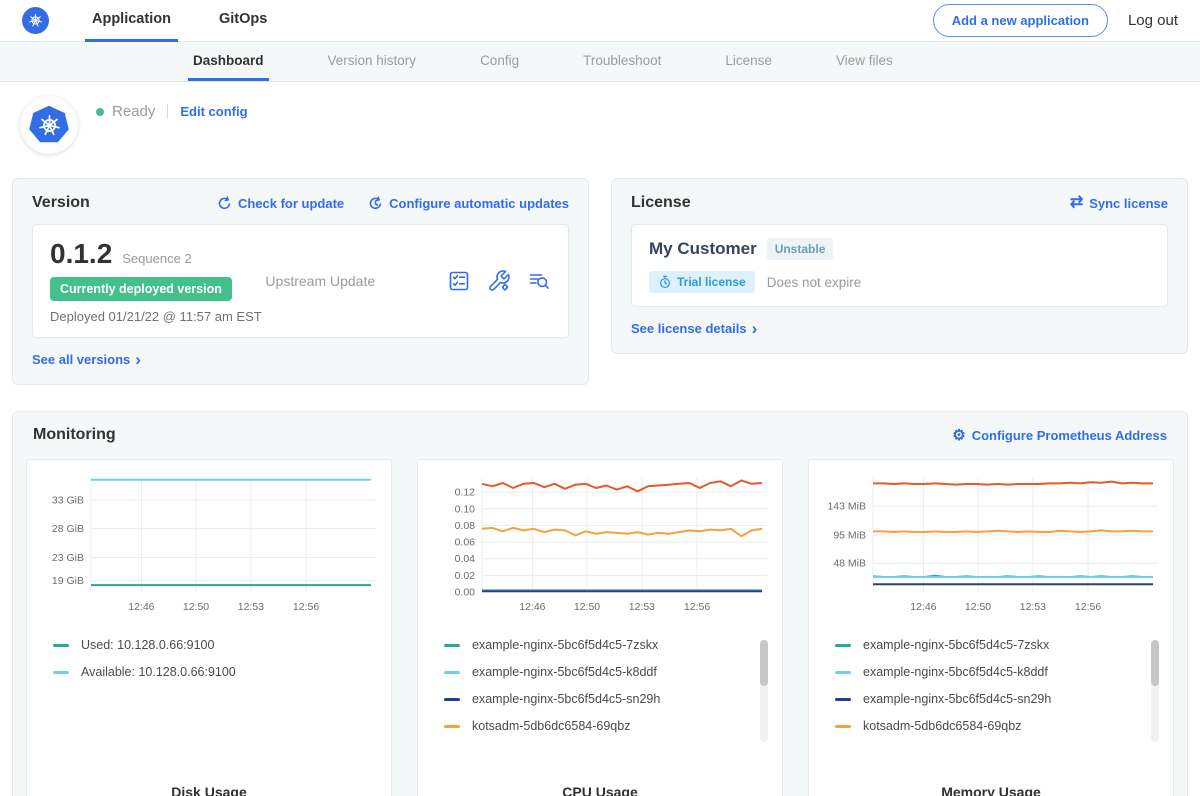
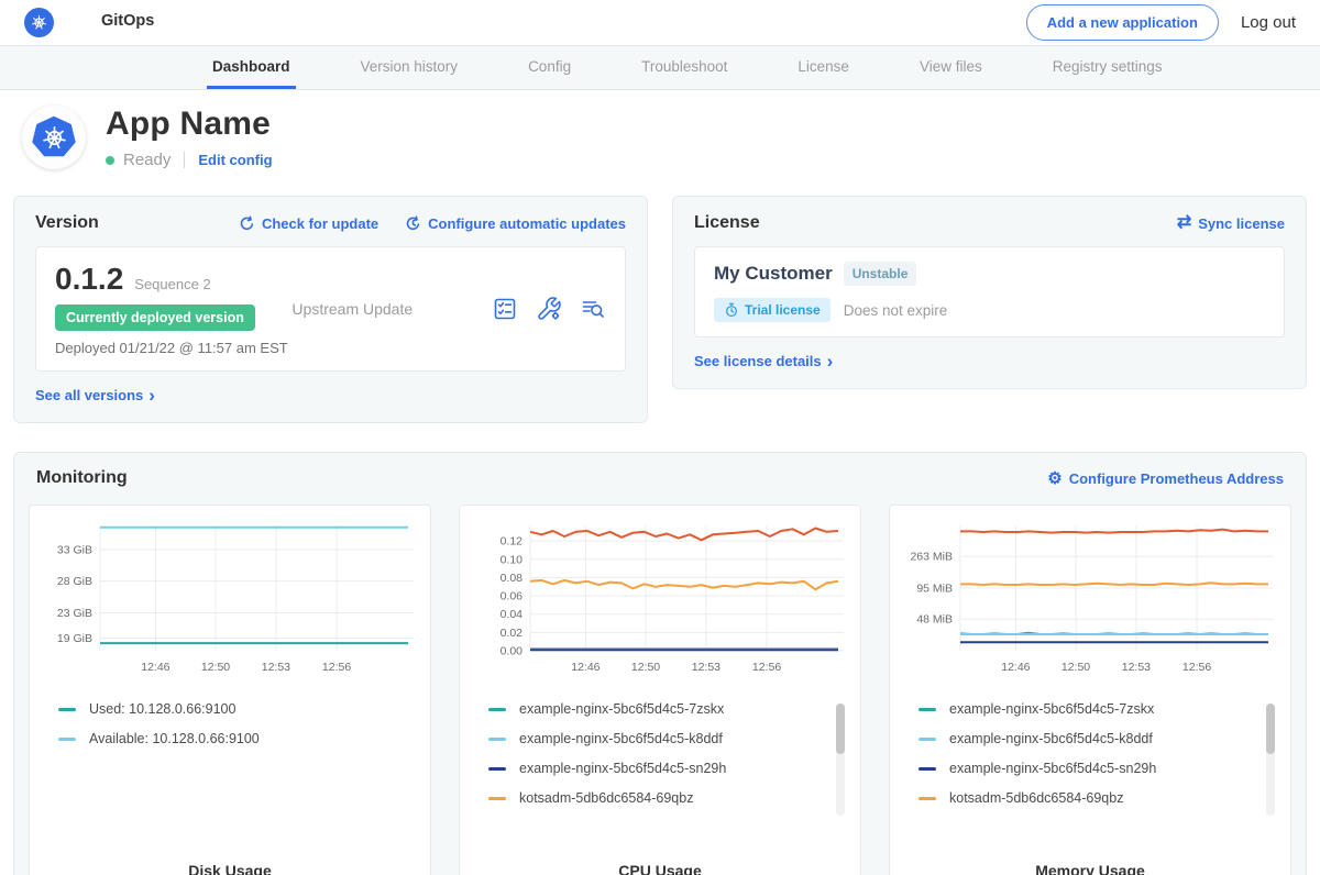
- Application
  GitOps
  Add a new application
  Log out
  Dashboard
  Version history
  Config
  Troubleshoot
  License
  View files
+ Registry settings
+ App Name
  Ready
  Edit config
  Version
  Check for update
  Configure automatic updates
  0.1.2
  Sequence 2
  Currently deployed version
  Deployed 01/21/22 @ 11:57 am EST
  Upstream Update
  See all versions
  ›
  License
  ⇄
  Sync license
  My Customer
  Unstable
  Trial license
  Does not expire
  See license details
  ›
  Monitoring
  ⚙
  Configure Prometheus Address
  19 GiB
  23 GiB
  28 GiB
  33 GiB
  12:46
  12:50
  12:53
  12:56
  Used: 10.128.0.66:9100
  Available: 10.128.0.66:9100
  Disk Usage
  0.00
  0.02
  0.04
  0.06
  0.08
  0.10
  0.12
  12:46
  12:50
  12:53
  12:56
  example-nginx-5bc6f5d4c5-7zskx
  example-nginx-5bc6f5d4c5-k8ddf
  example-nginx-5bc6f5d4c5-sn29h
  kotsadm-5db6dc6584-69qbz
  CPU Usage
  48 MiB
  95 MiB
- 143 MiB
+ 263 MiB
  12:46
  12:50
  12:53
  12:56
  example-nginx-5bc6f5d4c5-7zskx
  example-nginx-5bc6f5d4c5-k8ddf
  example-nginx-5bc6f5d4c5-sn29h
  kotsadm-5db6dc6584-69qbz
  Memory Usage
